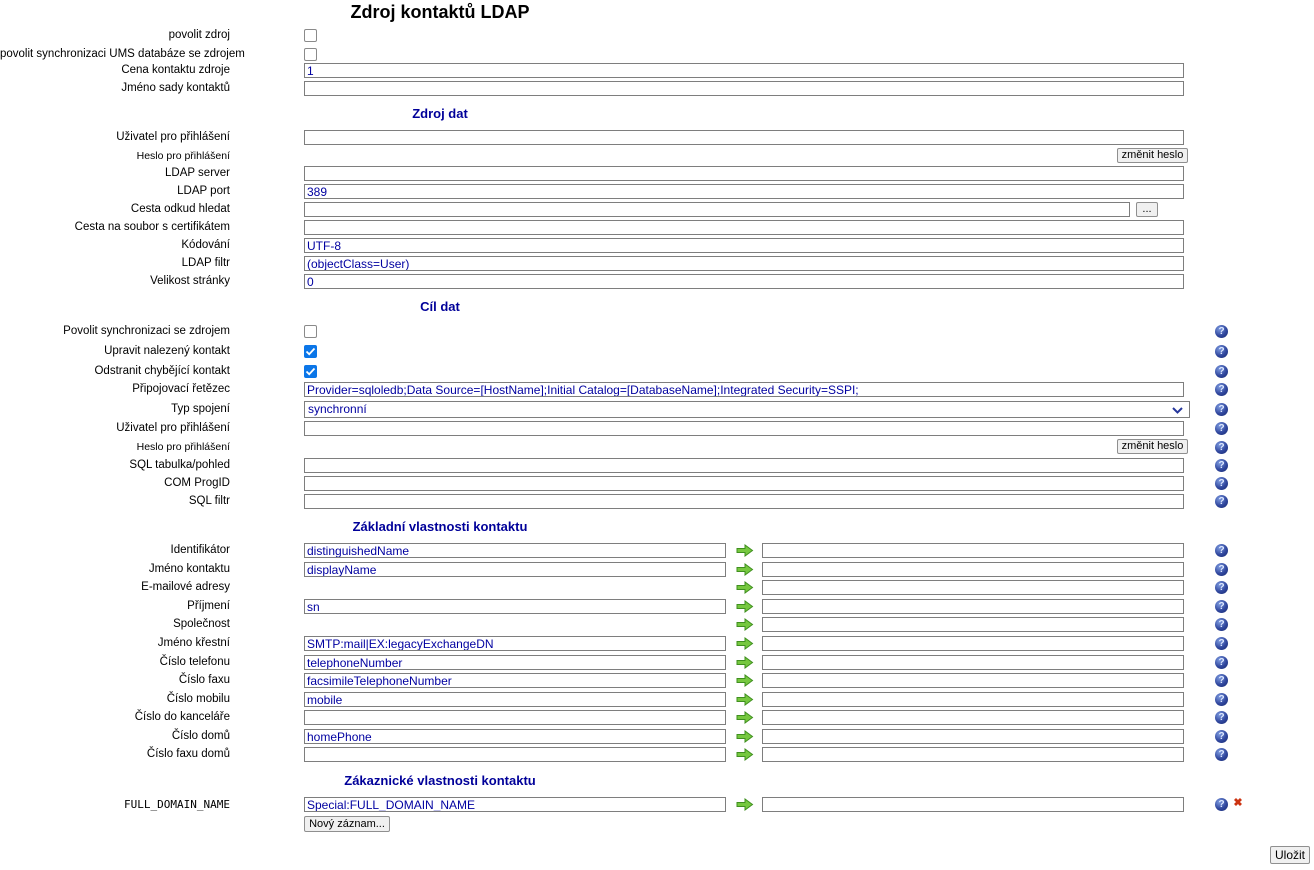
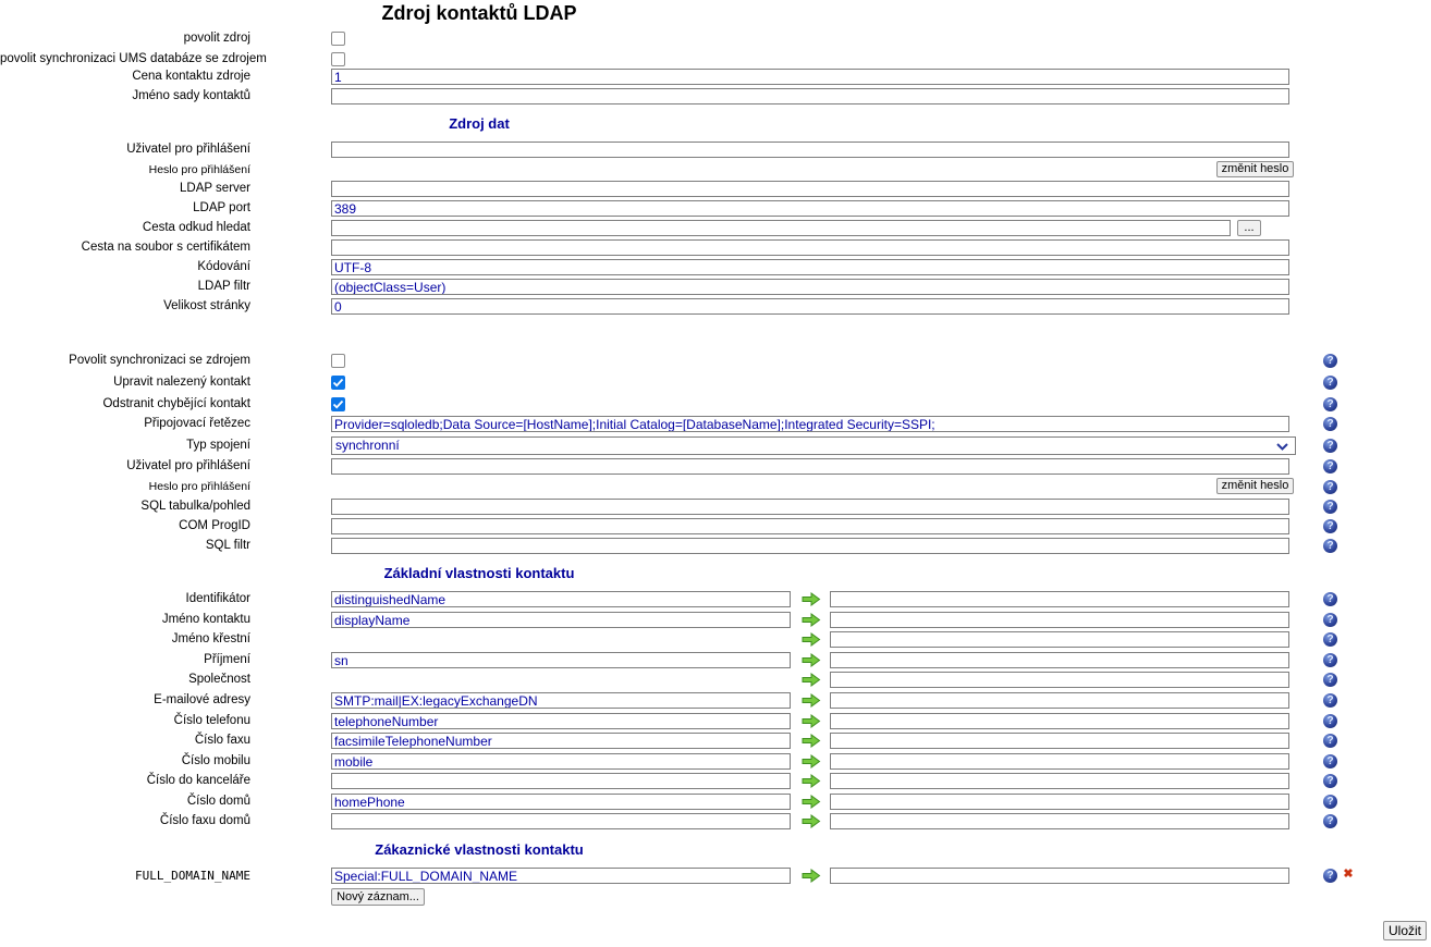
  Zdroj kontaktů LDAP
  povolit zdroj
  povolit synchronizaci UMS databáze se zdrojem
  Cena kontaktu zdroje
  1
  Jméno sady kontaktů
  Zdroj dat
  Uživatel pro přihlášení
  Heslo pro přihlášení
  změnit heslo
  LDAP server
  LDAP port
  389
  Cesta odkud hledat
  ...
  Cesta na soubor s certifikátem
  Kódování
  UTF-8
  LDAP filtr
  (objectClass=User)
  Velikost stránky
  0
- Cíl dat
  Povolit synchronizaci se zdrojem
  ?
  Upravit nalezený kontakt
  ?
  Odstranit chybějící kontakt
  ?
  Připojovací řetězec
  Provider=sqloledb;Data Source=[HostName];Initial Catalog=[DatabaseName];Integrated Security=SSPI;
  ?
  Typ spojení
  synchronní
  ?
  Uživatel pro přihlášení
  ?
  Heslo pro přihlášení
  změnit heslo
  ?
  SQL tabulka/pohled
  ?
  COM ProgID
  ?
  SQL filtr
  ?
  Základní vlastnosti kontaktu
  Identifikátor
  distinguishedName
  ?
  Jméno kontaktu
  displayName
  ?
- E-mailové adresy
+ Jméno křestní
  ?
  Příjmení
  sn
  ?
  Společnost
  ?
- Jméno křestní
+ E-mailové adresy
  SMTP:mail|EX:legacyExchangeDN
  ?
  Číslo telefonu
  telephoneNumber
  ?
  Číslo faxu
  facsimileTelephoneNumber
  ?
  Číslo mobilu
  mobile
  ?
  Číslo do kanceláře
  ?
  Číslo domů
  homePhone
  ?
  Číslo faxu domů
  ?
  Zákaznické vlastnosti kontaktu
  FULL_DOMAIN_NAME
  Special:FULL_DOMAIN_NAME
  ?
  ✖
  Nový záznam...
  Uložit
